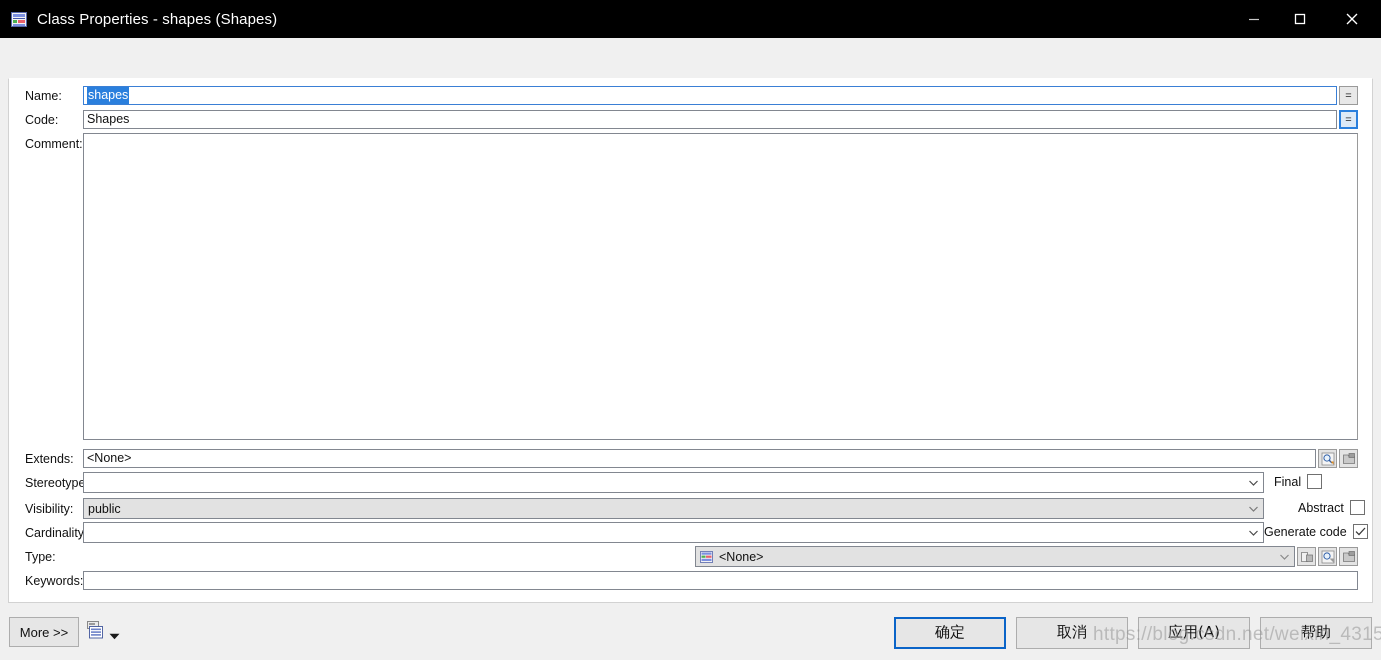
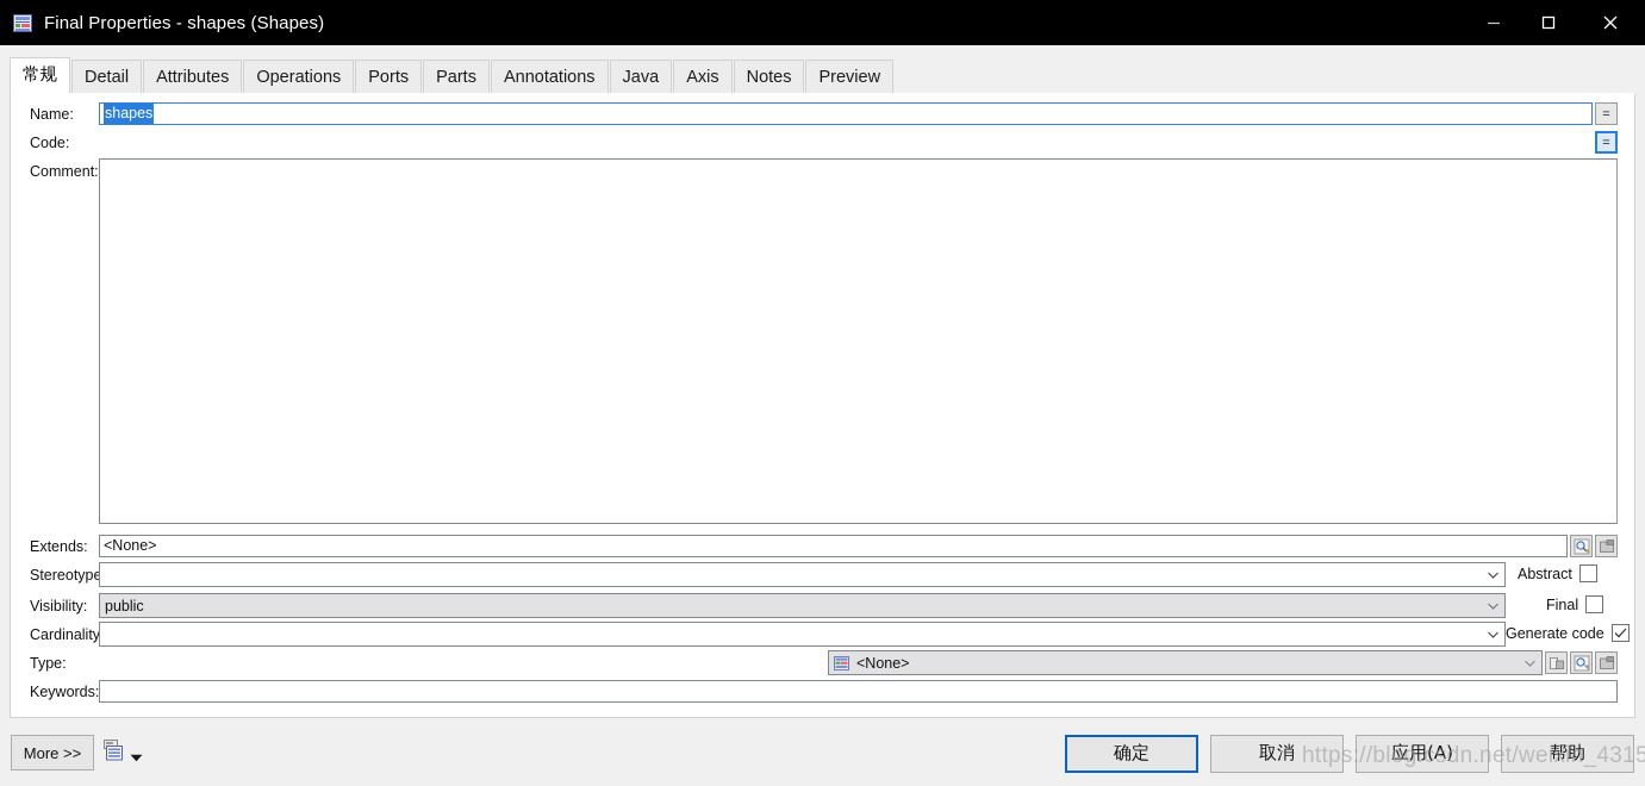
- Class Properties - shapes (Shapes)
+ Final Properties - shapes (Shapes)
+ 常规
+ Detail
+ Attributes
+ Operations
+ Ports
+ Parts
+ Annotations
+ Java
+ Axis
+ Notes
+ Preview
  Name:
  shapes
  =
  Code:
- Shapes
  =
  Comment:
  Extends:
  <None>
  Stereotype
- Final
+ Abstract
  Visibility:
  public
- Abstract
+ Final
  Cardinality
  Generate code
  Type:
  <None>
  Keywords:
  More >>
  确定
  取消
  应用(A)
  帮助
  https://blog.csdn.net/weixin_4315
